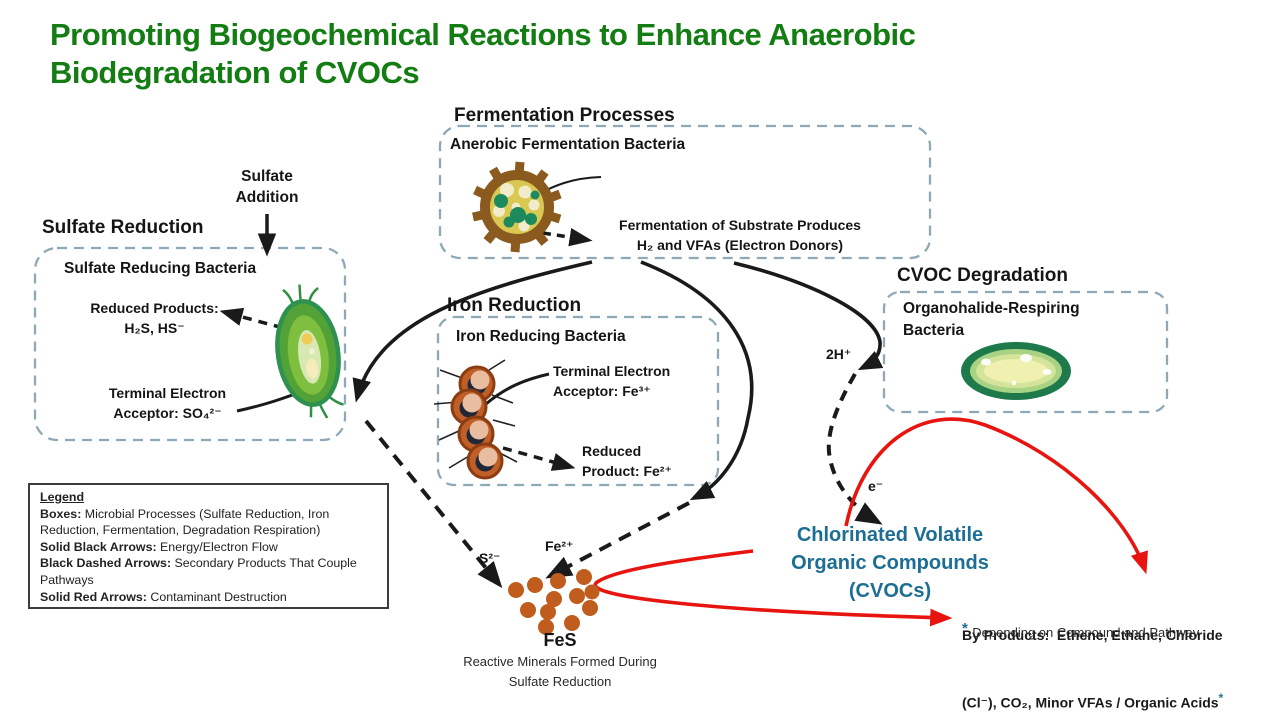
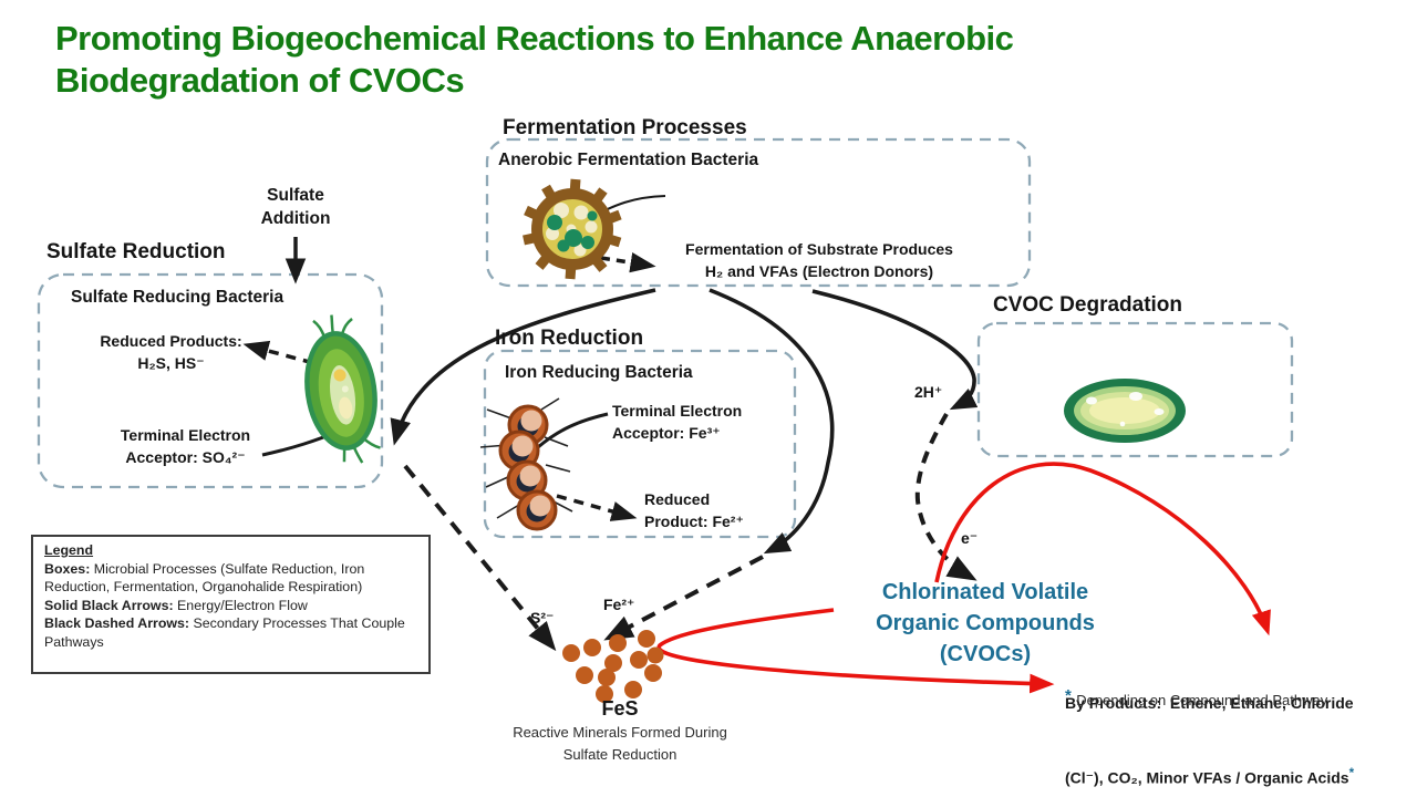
  Promoting Biogeochemical Reactions to Enhance Anaerobic
  Biodegradation of CVOCs
  Fermentation Processes
  Anerobic Fermentation Bacteria
  Fermentation of Substrate Produces
  H₂ and VFAs (Electron Donors)
  Sulfate
  Addition
  Sulfate Reduction
  Sulfate Reducing Bacteria
  Reduced Products:
  H₂S, HS⁻
  Terminal Electron
  Acceptor: SO₄²⁻
  Iron Reduction
  Iron Reducing Bacteria
  Terminal Electron
  Acceptor: Fe³⁺
  Reduced
  Product: Fe²⁺
  CVOC Degradation
- Organohalide-Respiring
- Bacteria
  2H⁺
  e⁻
  S²⁻
  Fe²⁺
  FeS
  Reactive Minerals Formed During
  Sulfate Reduction
  Chlorinated Volatile
  Organic Compounds
  (CVOCs)
  By Products: Ethene, Ethane, Chloride
  (Cl⁻), CO₂, Minor VFAs / Organic Acids*
  * Depending on Compound and Pathway
  Legend
- Boxes: Microbial Processes (Sulfate Reduction, Iron Reduction, Fermentation, Degradation Respiration)
+ Boxes: Microbial Processes (Sulfate Reduction, Iron Reduction, Fermentation, Organohalide Respiration)
  Solid Black Arrows: Energy/Electron Flow
- Black Dashed Arrows: Secondary Products That Couple Pathways
+ Black Dashed Arrows: Secondary Processes That Couple Pathways
- Solid Red Arrows: Contaminant Destruction
